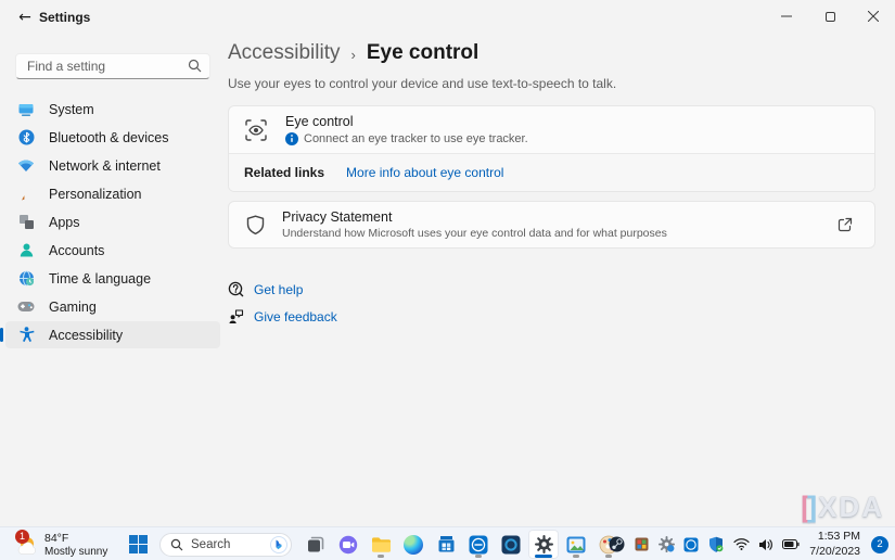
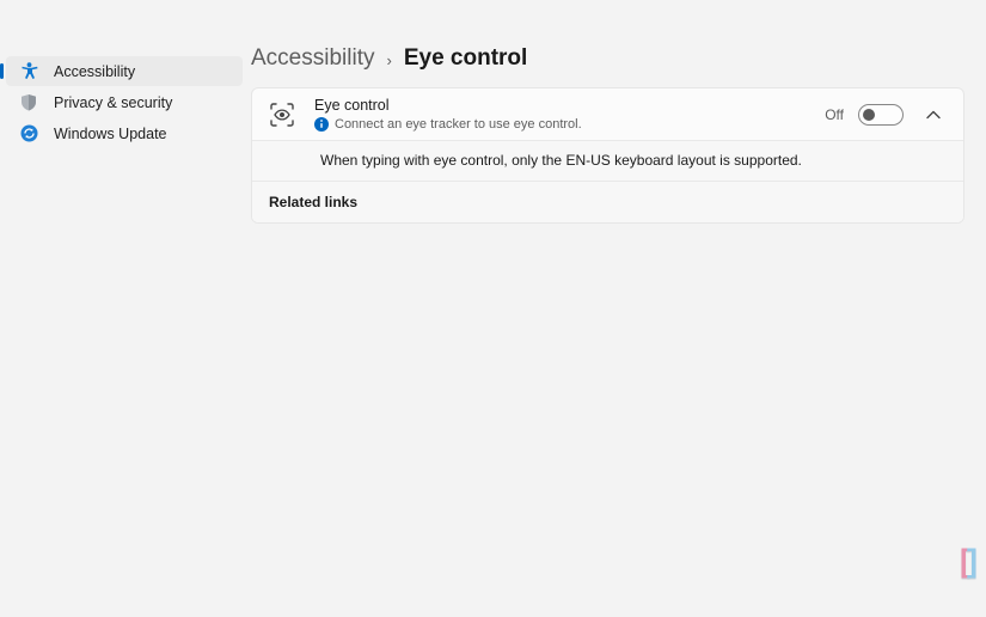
- ←
- Settings
- Find a setting
- System
- Bluetooth & devices
- Network & internet
- Personalization
- Apps
- Accounts
- Time & language
- Gaming
  Accessibility
+ Privacy & security
+ Windows Update
  Accessibility
  ›
  Eye control
- Use your eyes to control your device and use text-to-speech to talk.
  Eye control
- Connect an eye tracker to use eye tracker.
+ Connect an eye tracker to use eye control.
+ Off
+ When typing with eye control, only the EN-US keyboard layout is supported.
  Related links
- More info about eye control
- Privacy Statement
- Understand how Microsoft uses your eye control data and for what purposes
- Get help
- Give feedback
  [
  ]
- XDA
- 1
- 84°F
- Mostly sunny
- Search
- 1:53 PM
- 7/20/2023
- 2
